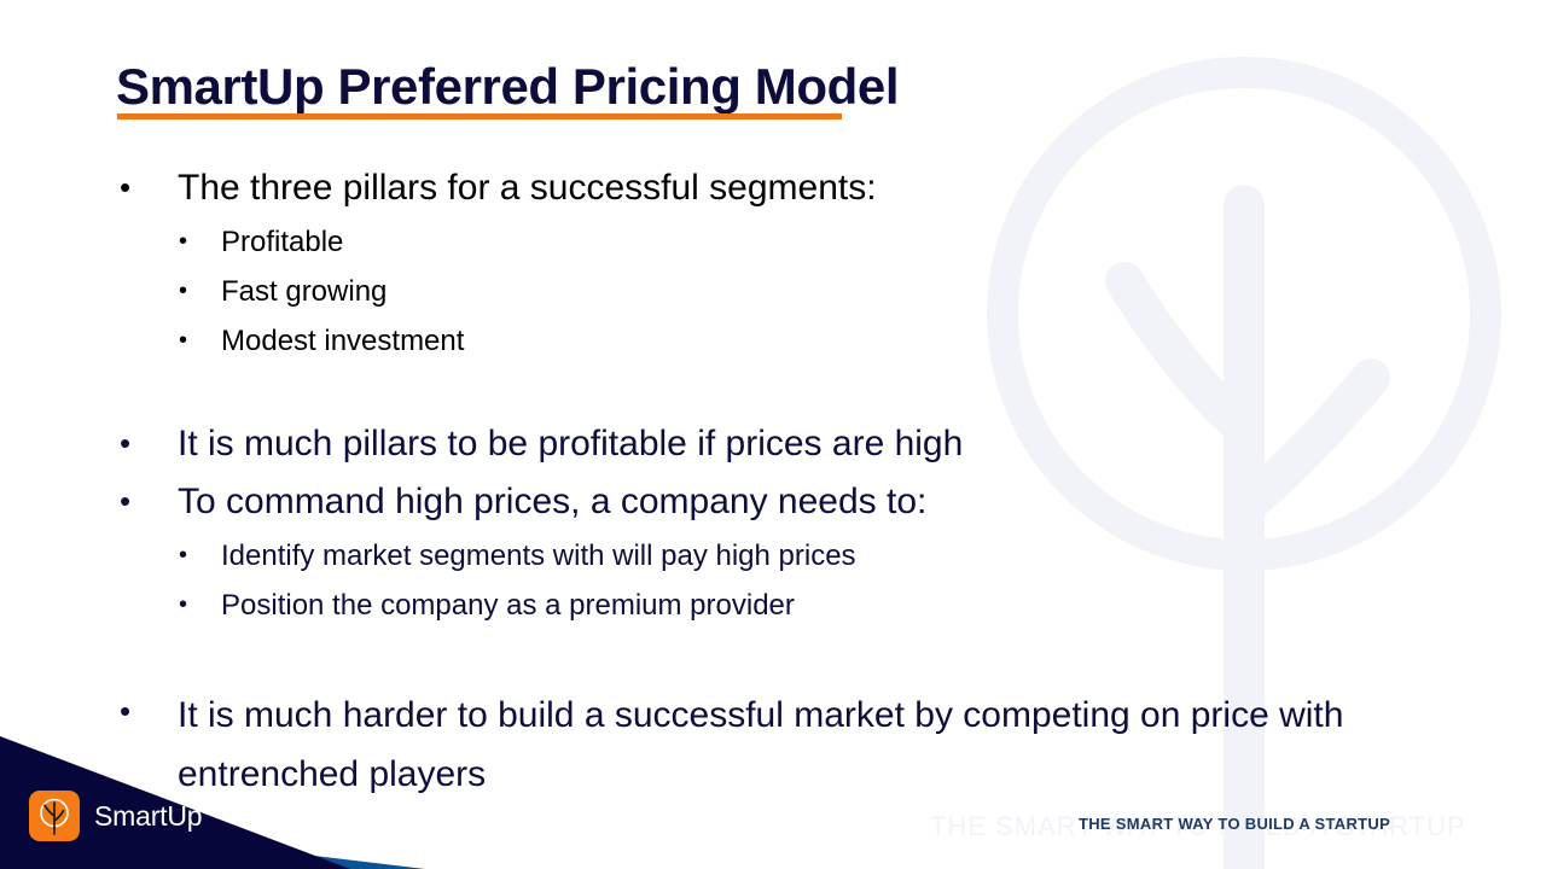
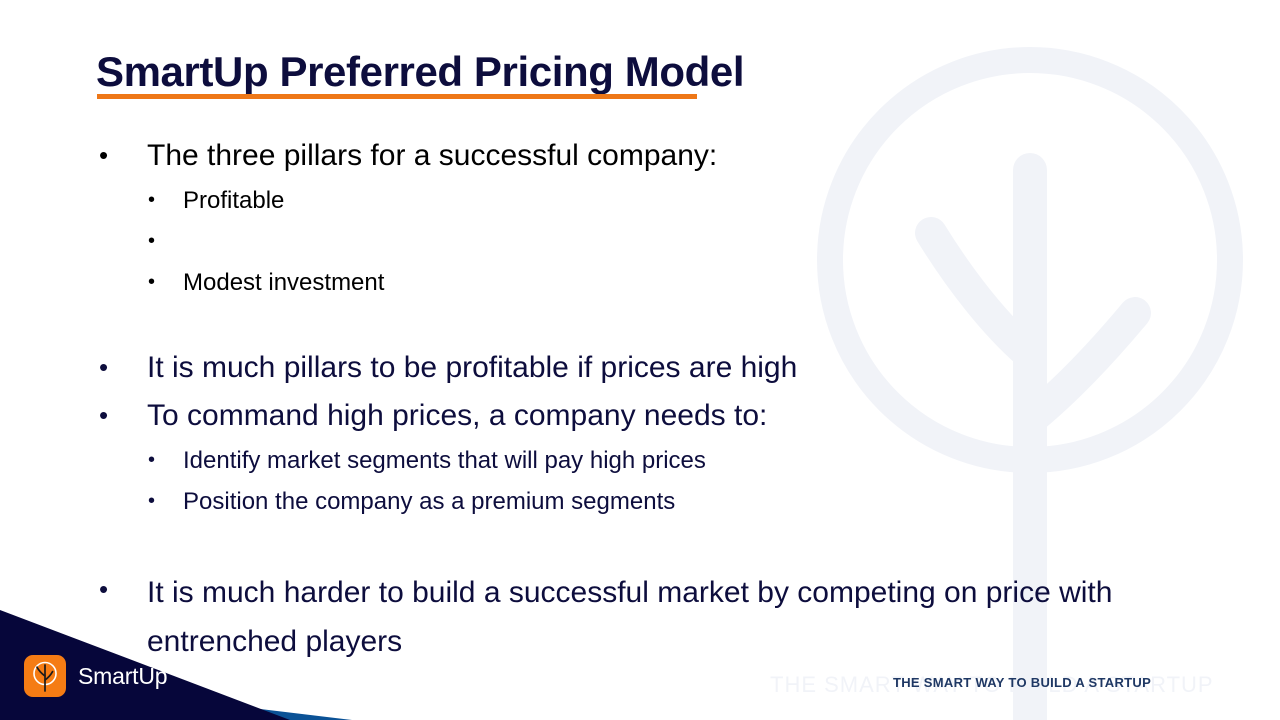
  THE SMART WAY TO BUILD A STARTUP
  SmartUp Preferred Pricing Model
  •
- The three pillars for a successful segments:
+ The three pillars for a successful company:
  •
  Profitable
  •
- Fast growing
  •
  Modest investment
  •
  It is much pillars to be profitable if prices are high
  •
  To command high prices, a company needs to:
  •
- Identify market segments with will pay high prices
+ Identify market segments that will pay high prices
  •
- Position the company as a premium provider
+ Position the company as a premium segments
  •
  It is much harder to build a successful market by competing on price with entrenched players
  SmartUp
  THE SMART WAY TO BUILD A STARTUP
